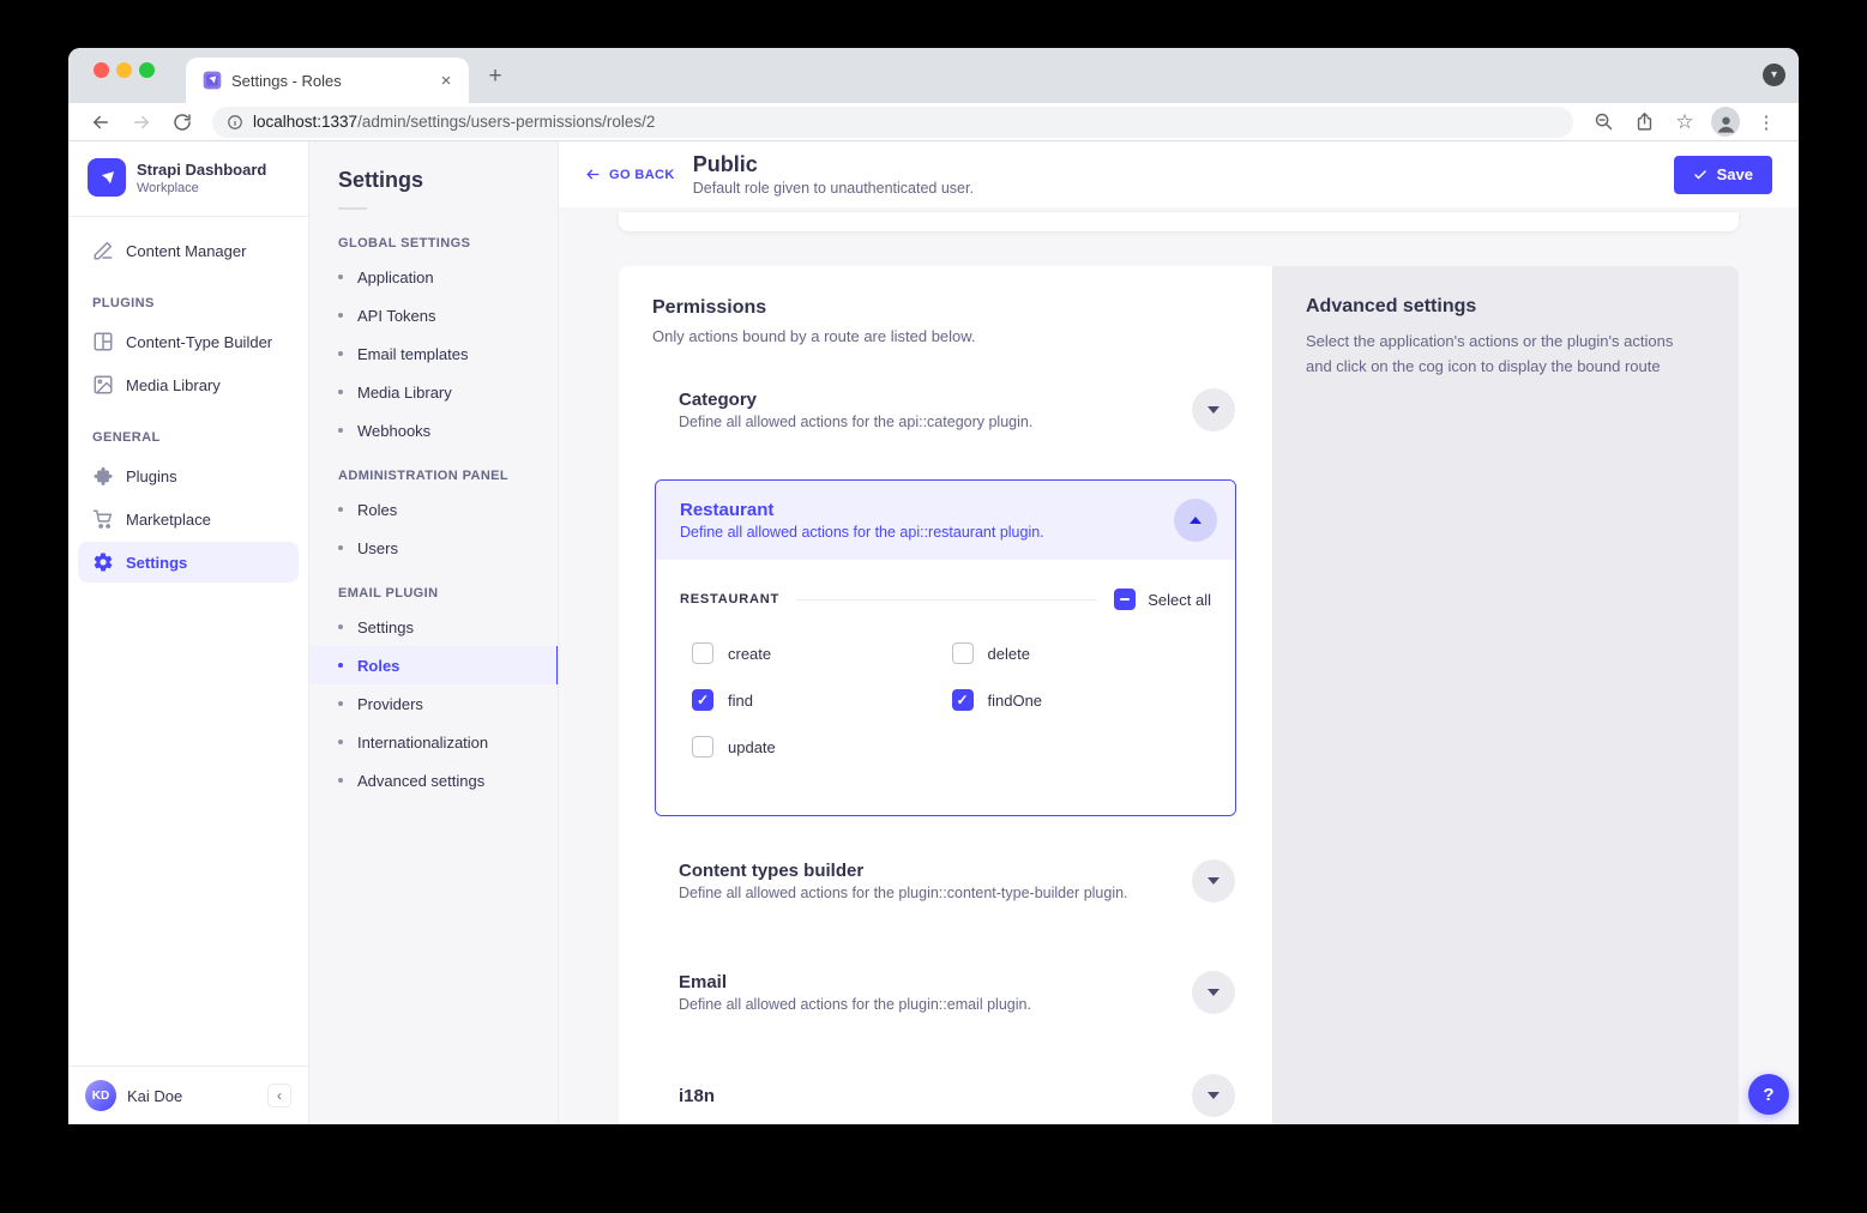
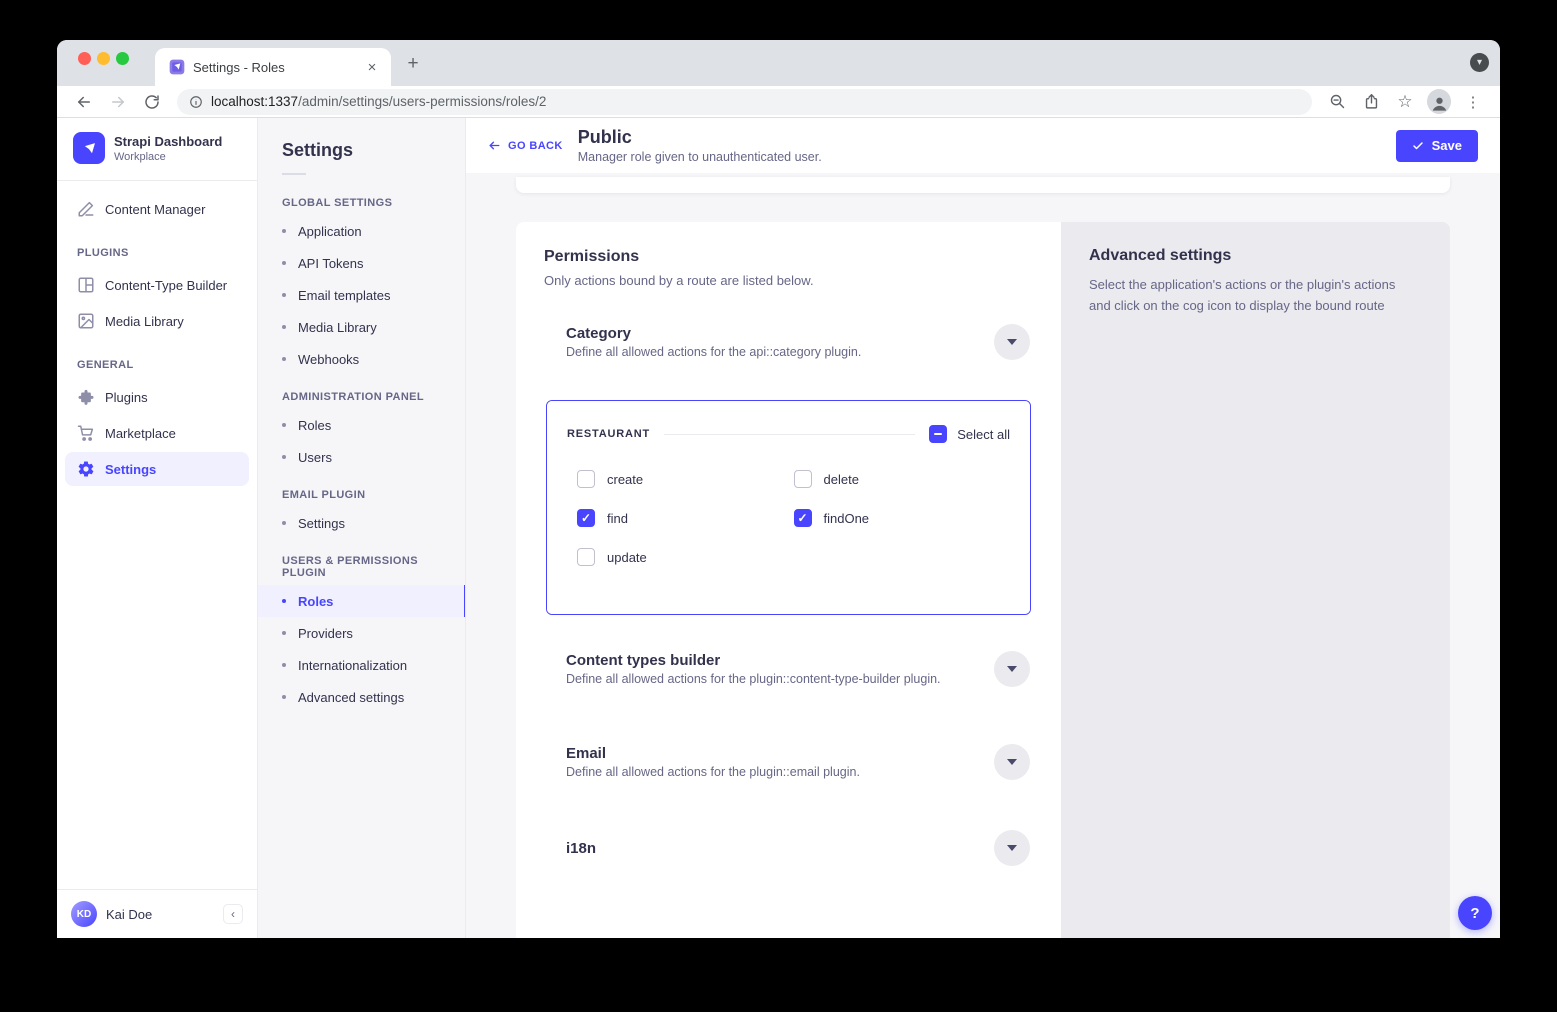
  Settings - Roles
  ×
  +
  ▾
  localhost:1337/admin/settings/users-permissions/roles/2
  ☆
  ⋮
  Strapi Dashboard
  Workplace
  Content Manager
  PLUGINS
  Content-Type Builder
  Media Library
  GENERAL
  Plugins
  Marketplace
  Settings
  KD
  Kai Doe
  ‹
  Settings
  GLOBAL SETTINGS
  Application
  API Tokens
  Email templates
  Media Library
  Webhooks
  ADMINISTRATION PANEL
  Roles
  Users
  EMAIL PLUGIN
  Settings
+ USERS & PERMISSIONS PLUGIN
  Roles
  Providers
  Internationalization
  Advanced settings
  GO BACK
  Public
- Default role given to unauthenticated user.
+ Manager role given to unauthenticated user.
  Save
  Permissions
  Only actions bound by a route are listed below.
  Category
  Define all allowed actions for the api::category plugin.
- Restaurant
- Define all allowed actions for the api::restaurant plugin.
  RESTAURANT
  Select all
  create
  delete
  find
  findOne
  update
  Content types builder
  Define all allowed actions for the plugin::content-type-builder plugin.
  Email
  Define all allowed actions for the plugin::email plugin.
  i18n
  Advanced settings
  Select the application's actions or the plugin's actions and click on the cog icon to display the bound route
  ?
